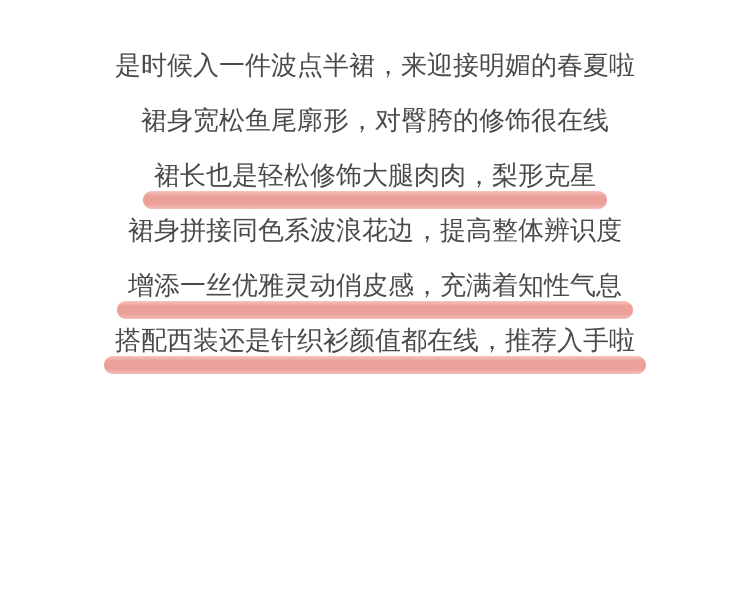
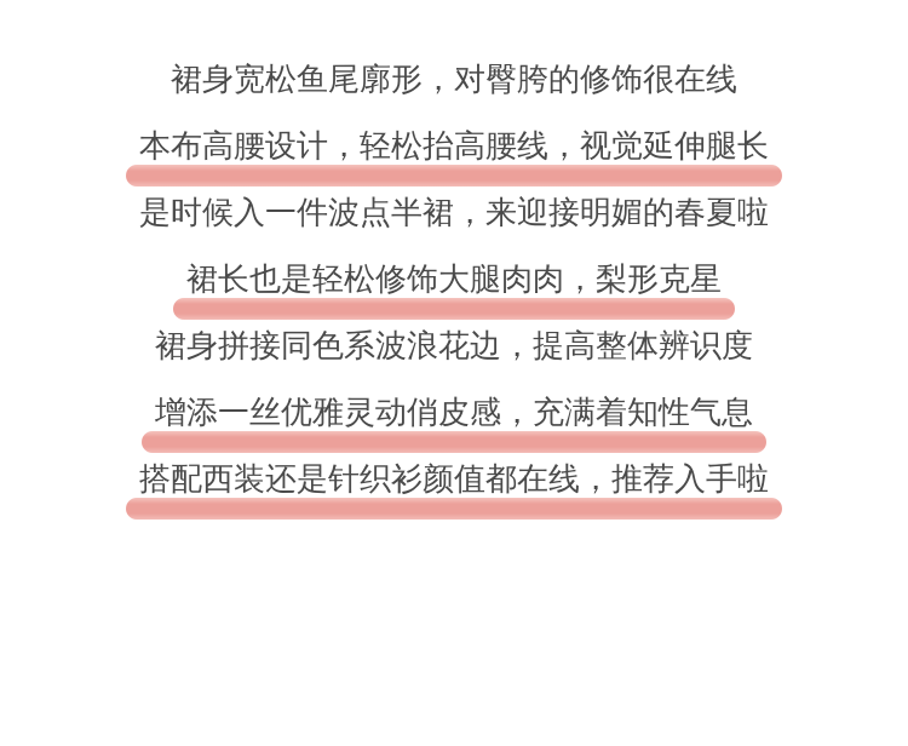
- 是时候入一件波点半裙，来迎接明媚的春夏啦
+ 裙身宽松鱼尾廓形，对臀胯的修饰很在线
+ 本布高腰设计，轻松抬高腰线，视觉延伸腿长
- 裙身宽松鱼尾廓形，对臀胯的修饰很在线
+ 是时候入一件波点半裙，来迎接明媚的春夏啦
  裙长也是轻松修饰大腿肉肉，梨形克星
  裙身拼接同色系波浪花边，提高整体辨识度
  增添一丝优雅灵动俏皮感，充满着知性气息
  搭配西装还是针织衫颜值都在线，推荐入手啦
